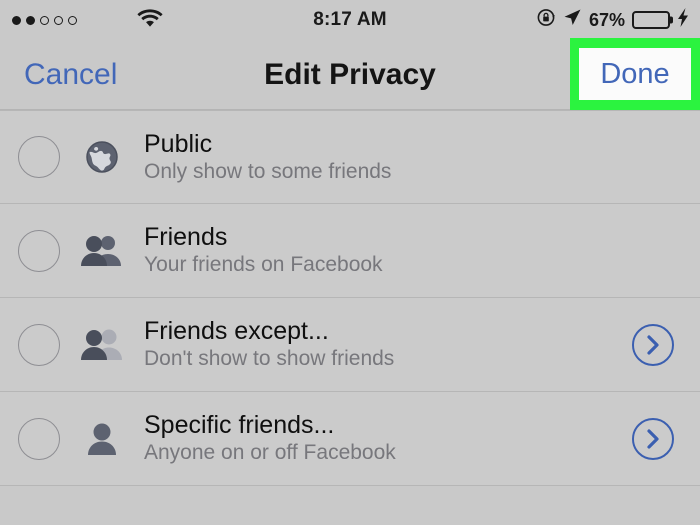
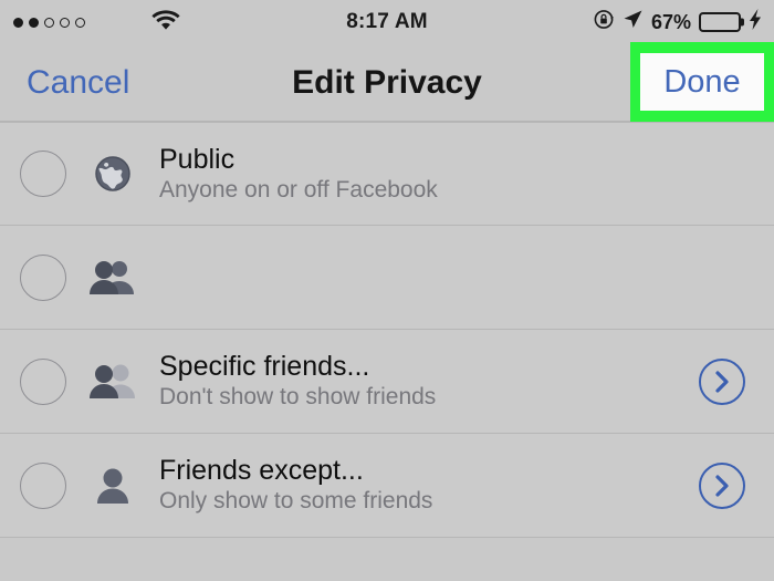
  8:17 AM
  67%
  Cancel
  Edit Privacy
  Done
  Public
- Only show to some friends
+ Anyone on or off Facebook
- Friends
- Your friends on Facebook
- Friends except...
+ Specific friends...
  Don't show to show friends
- Specific friends...
+ Friends except...
- Anyone on or off Facebook
+ Only show to some friends
